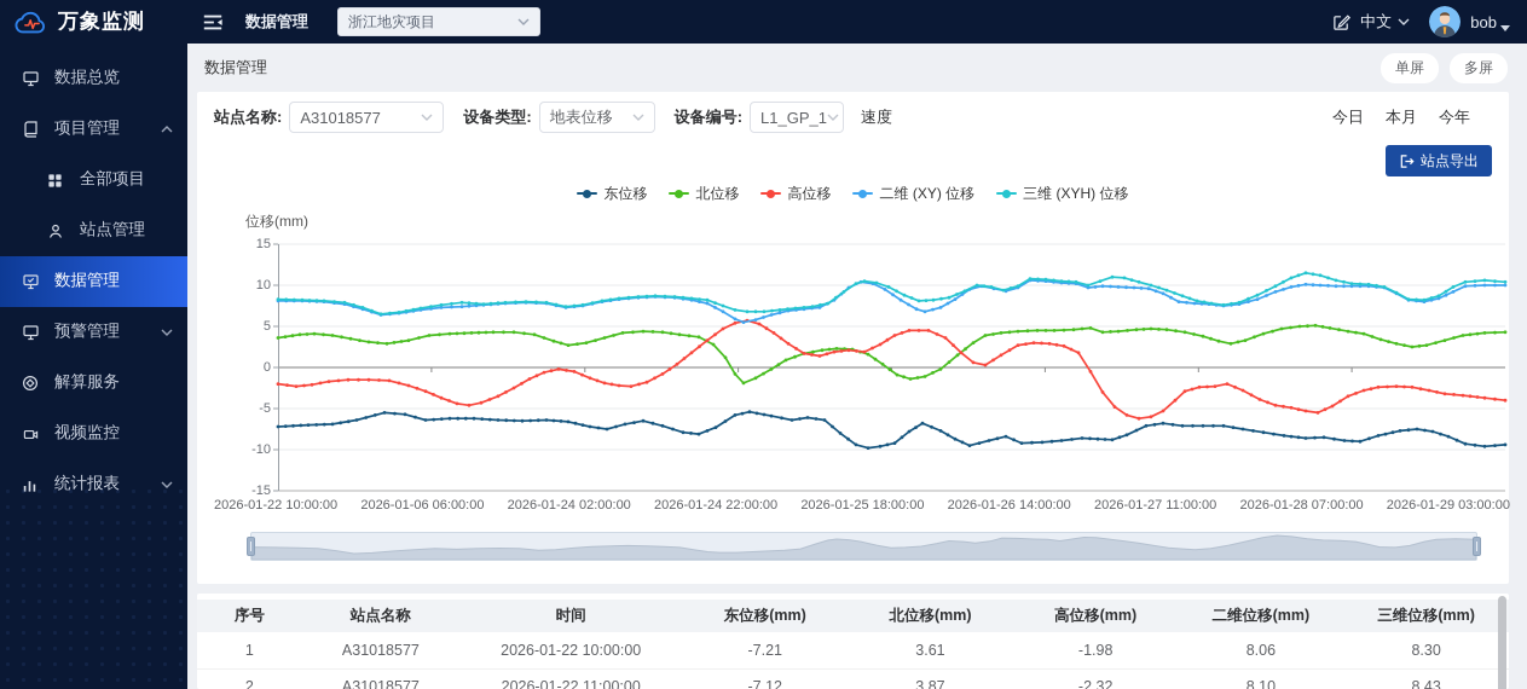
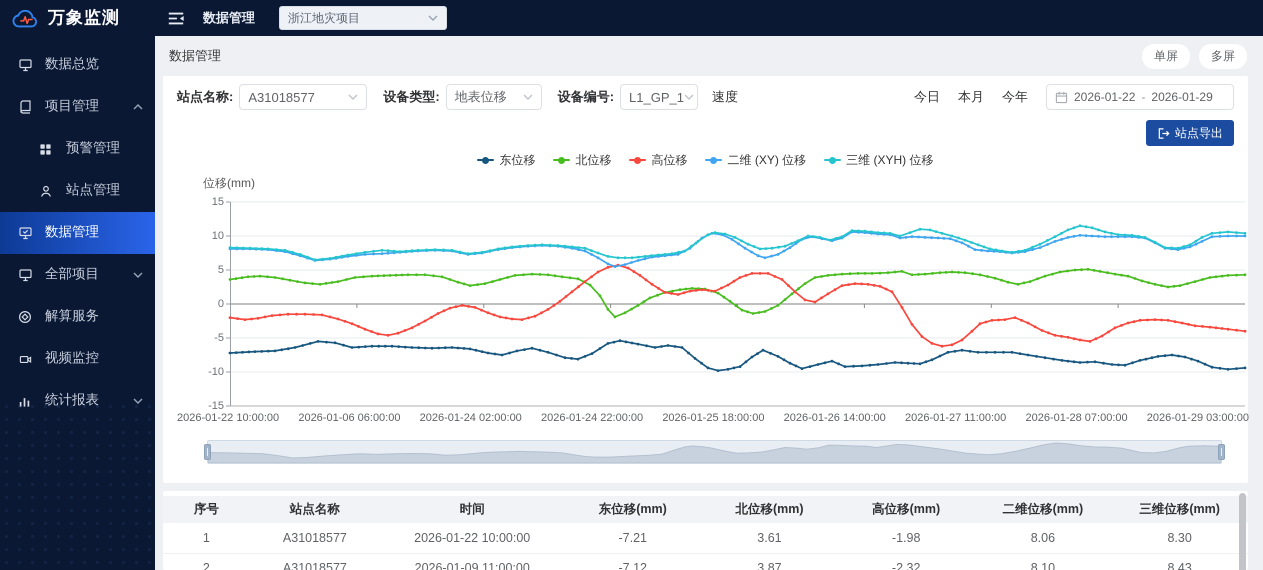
  万象监测
  数据总览
  项目管理
- 全部项目
+ 预警管理
  站点管理
  数据管理
- 预警管理
+ 全部项目
  解算服务
  视频监控
  数据管理
  浙江地灾项目
- 中文
- bob
  数据管理
  单屏
  多屏
  站点名称:
  A31018577
  设备类型:
  地表位移
  设备编号:
  L1_GP_1
  速度
  今日
  本月
  今年
+ 2026-01-22
+ -
+ 2026-01-29
  站点导出
  东位移
  北位移
  高位移
  二维 (XY) 位移
  三维 (XYH) 位移
  位移(mm)
  15
  10
  5
  0
  -5
  -10
  -15
  2026-01-22 10:00:00
  2026-01-06 06:00:00
  2026-01-24 02:00:00
  2026-01-24 22:00:00
  2026-01-25 18:00:00
  2026-01-26 14:00:00
  2026-01-27 11:00:00
  2026-01-28 07:00:00
  2026-01-29 03:00:00
  序号	站点名称	时间	东位移(mm)	北位移(mm)	高位移(mm)	二维位移(mm)	三维位移(mm)
  1	A31018577	2026-01-22 10:00:00	-7.21	3.61	-1.98	8.06	8.30
- 2	A31018577	2026-01-22 11:00:00	-7.12	3.87	-2.32	8.10	8.43
+ 2	A31018577	2026-01-09 11:00:00	-7.12	3.87	-2.32	8.10	8.43
